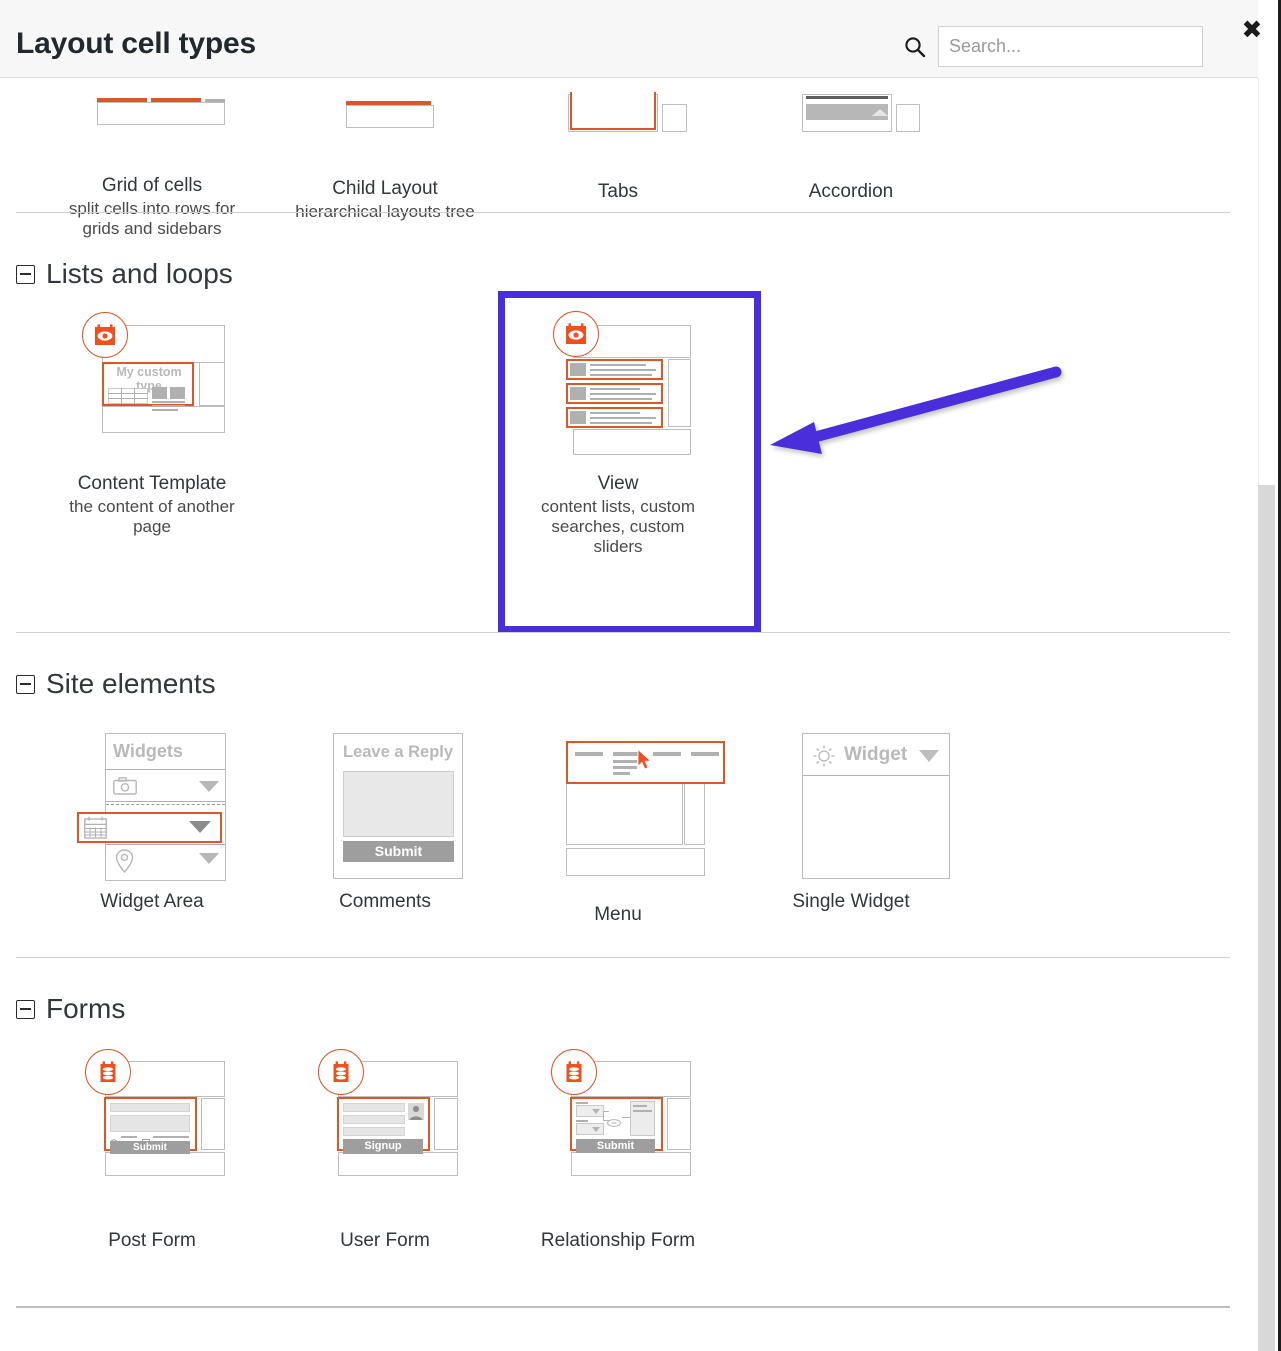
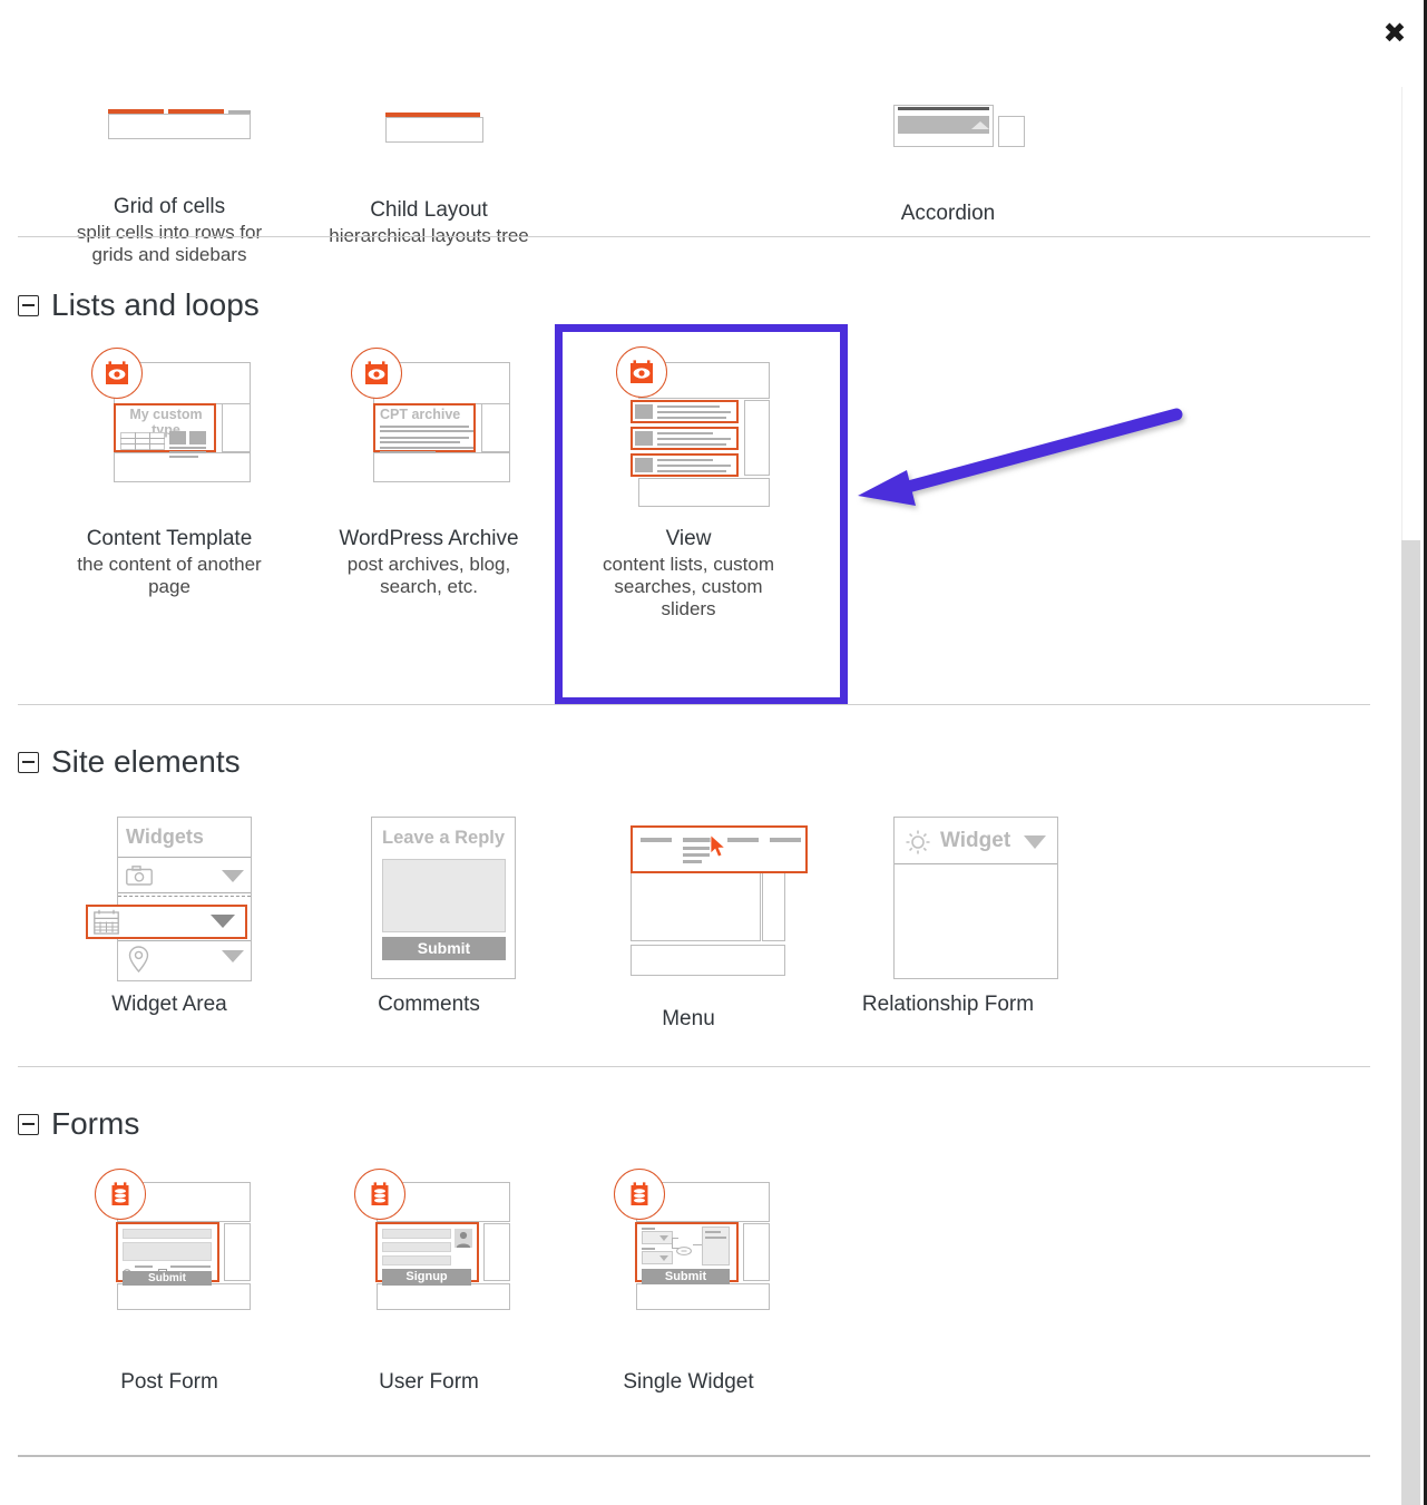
- Layout cell types
- Search...
  ✖
  Grid of cells
  split cells into rows for grids and sidebars
  Child Layout
- Tabs
  Accordion
  Lists and loops
  My custom type
  Content Template
  the content of another page
+ CPT archive
+ WordPress Archive
+ post archives, blog, search, etc.
  View
  content lists, custom searches, custom sliders
  Site elements
  Widgets
  Widget Area
  Leave a Reply
  Submit
  Comments
  Menu
  Widget
- Single Widget
+ Relationship Form
  Forms
  Submit
  Post Form
  Signup
  User Form
  Submit
- Relationship Form
+ Single Widget
